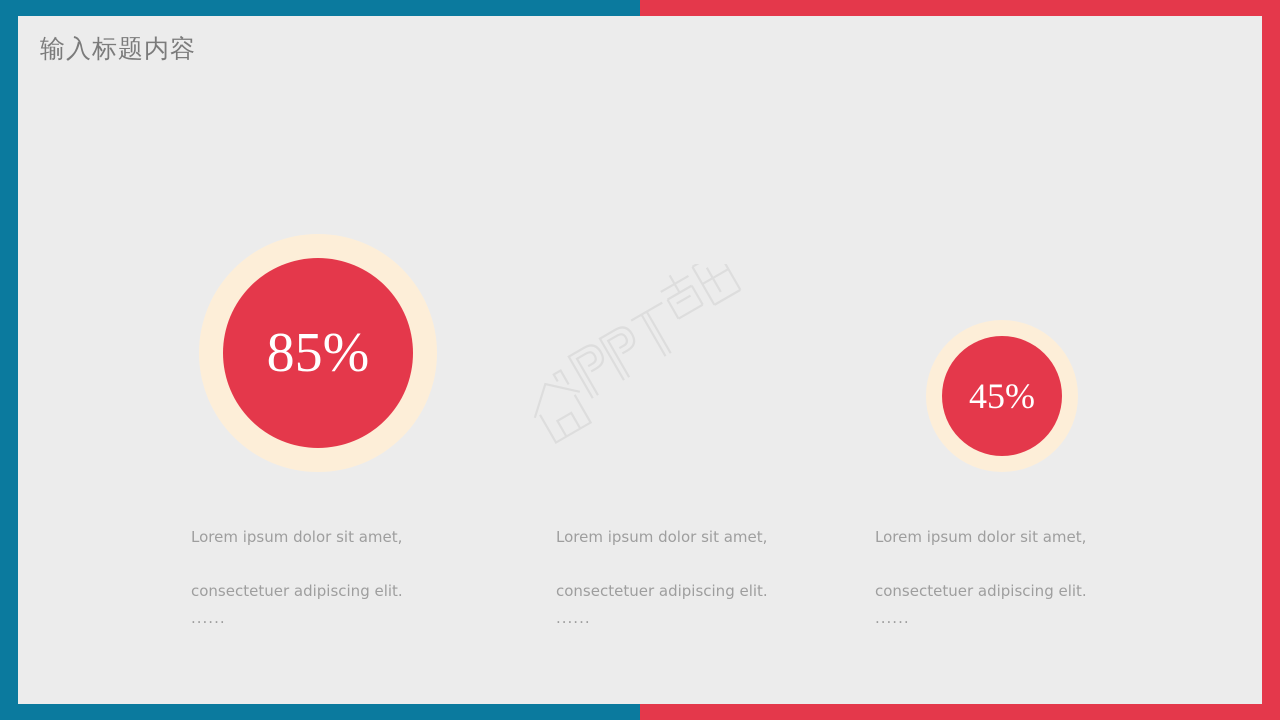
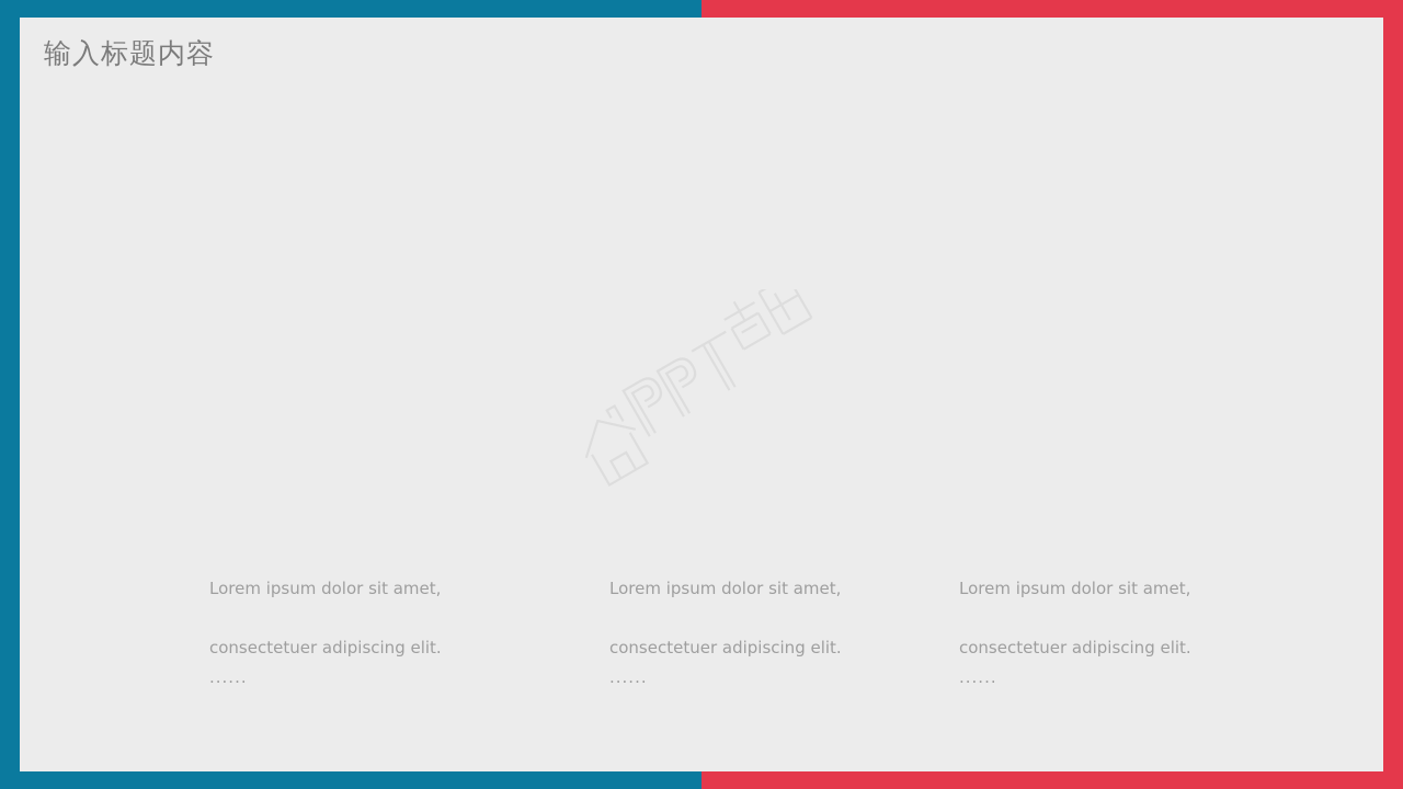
  输入标题内容
- 85%
- 45%
  Lorem ipsum dolor sit amet,
  consectetuer adipiscing elit.
  ......
  Lorem ipsum dolor sit amet,
  consectetuer adipiscing elit.
  ......
  Lorem ipsum dolor sit amet,
  consectetuer adipiscing elit.
  ......
